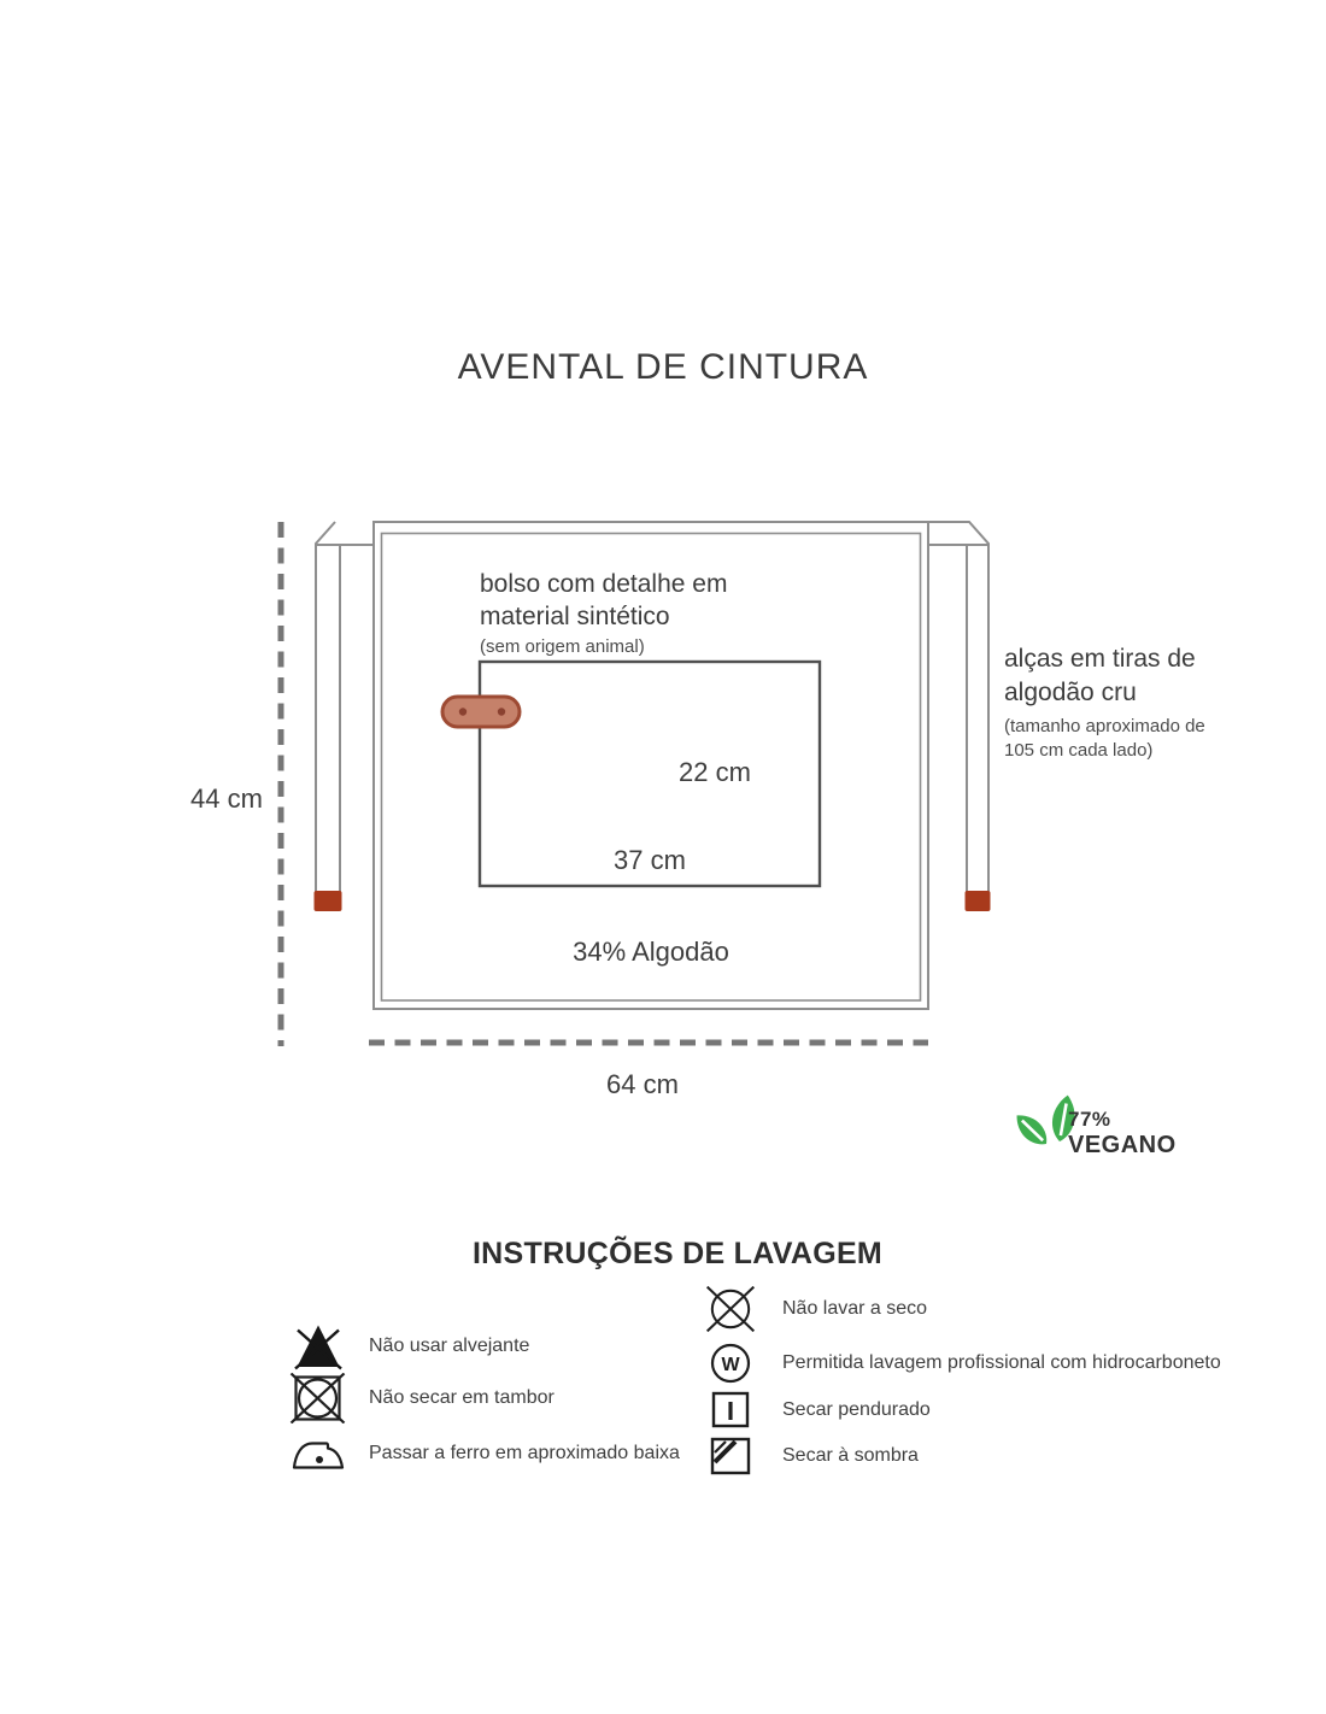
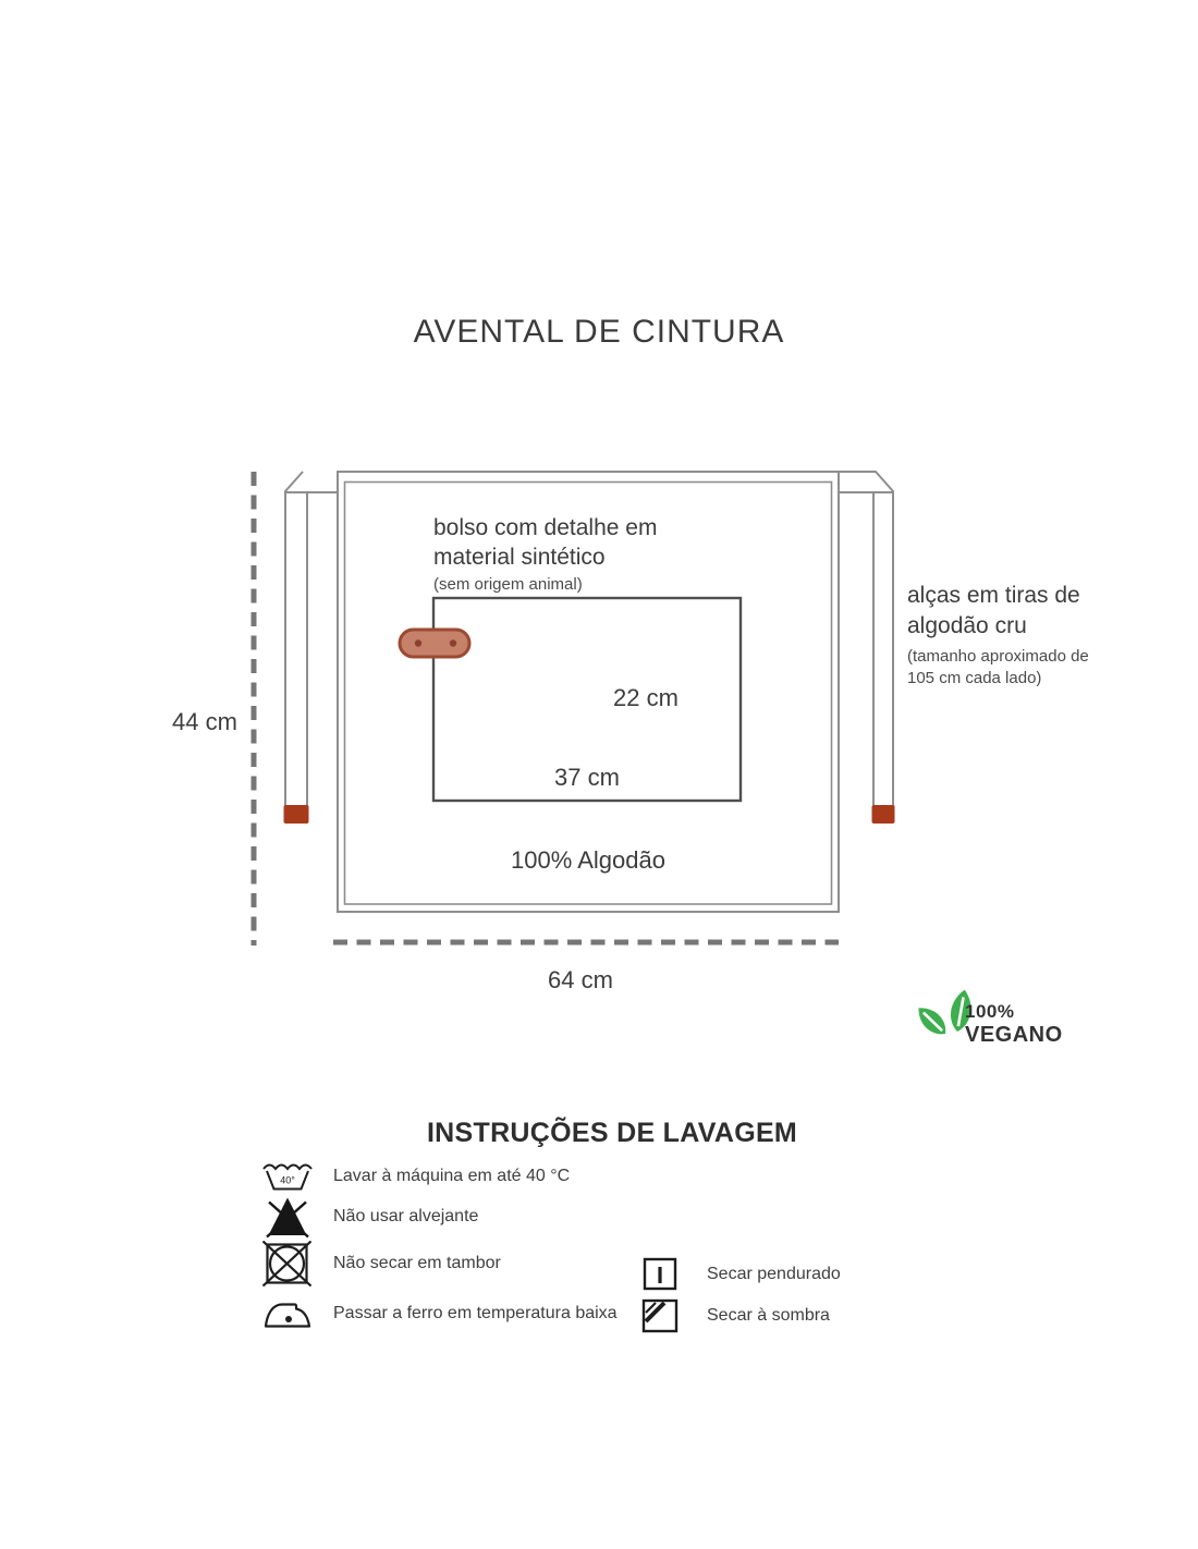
  AVENTAL DE CINTURA
  44 cm
  22 cm
  37 cm
  64 cm
  bolso com detalhe em
  material sintético
  (sem origem animal)
  alças em tiras de
  algodão cru
  (tamanho aproximado de
  105 cm cada lado)
- 34% Algodão
+ 100% Algodão
- 77%
+ 100%
  VEGANO
  INSTRUÇÕES DE LAVAGEM
+ 40°
+ Lavar à máquina em até 40 °C
  Não usar alvejante
  Não secar em tambor
- Passar a ferro em aproximado baixa
+ Passar a ferro em temperatura baixa
- Não lavar a seco
- W
- Permitida lavagem profissional com hidrocarboneto
  Secar pendurado
  Secar à sombra
